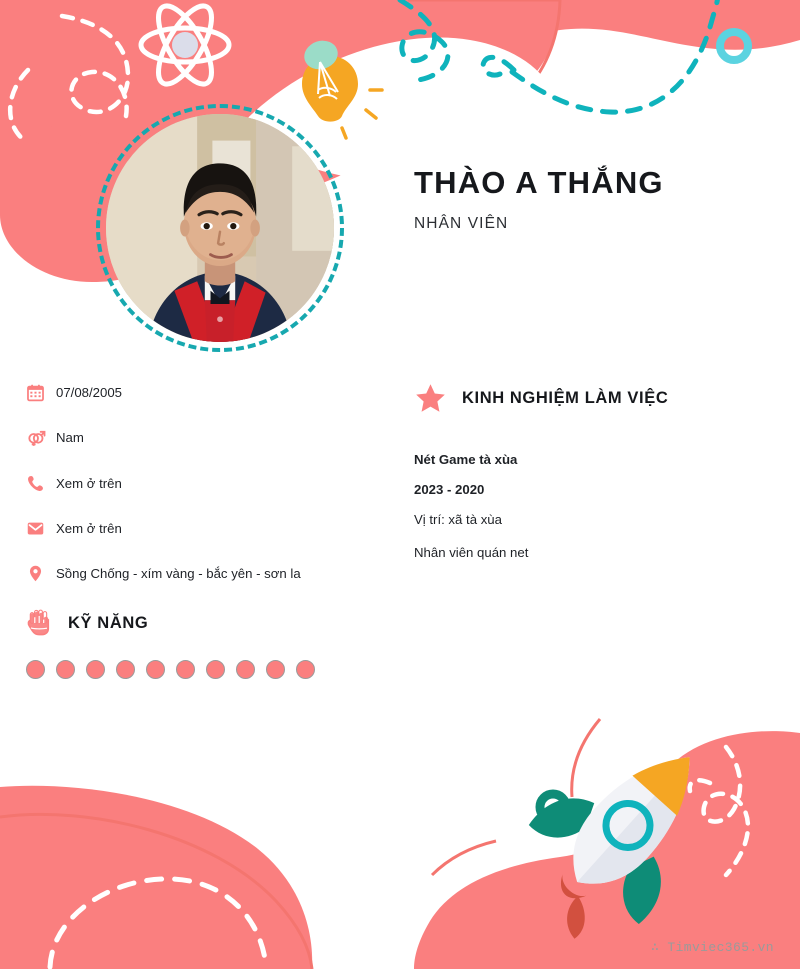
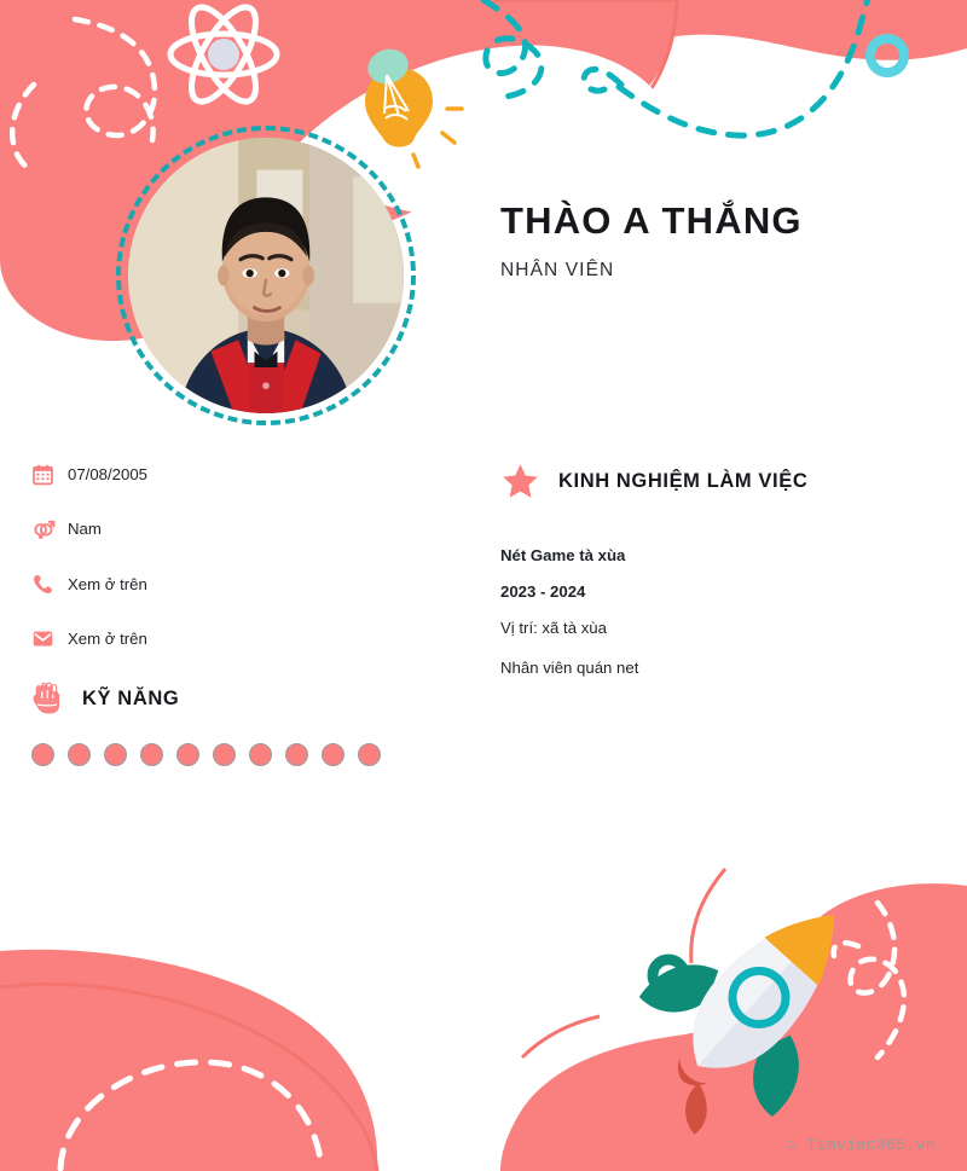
  THÀO A THẮNG
  NHÂN VIÊN
  07/08/2005
  Nam
  Xem ở trên
  Xem ở trên
- Sồng Chống - xím vàng - bắc yên - sơn la
  KỸ NĂNG
  KINH NGHIỆM LÀM VIỆC
  Nét Game tà xùa
- 2023 - 2020
+ 2023 - 2024
  Vị trí: xã tà xùa
  Nhân viên quán net
  ∴ Timviec365.vn
